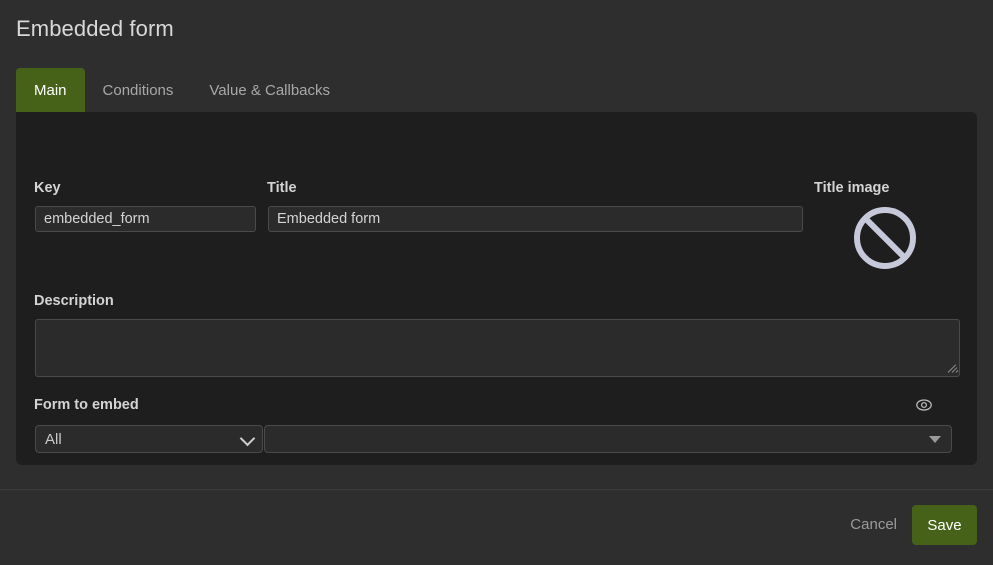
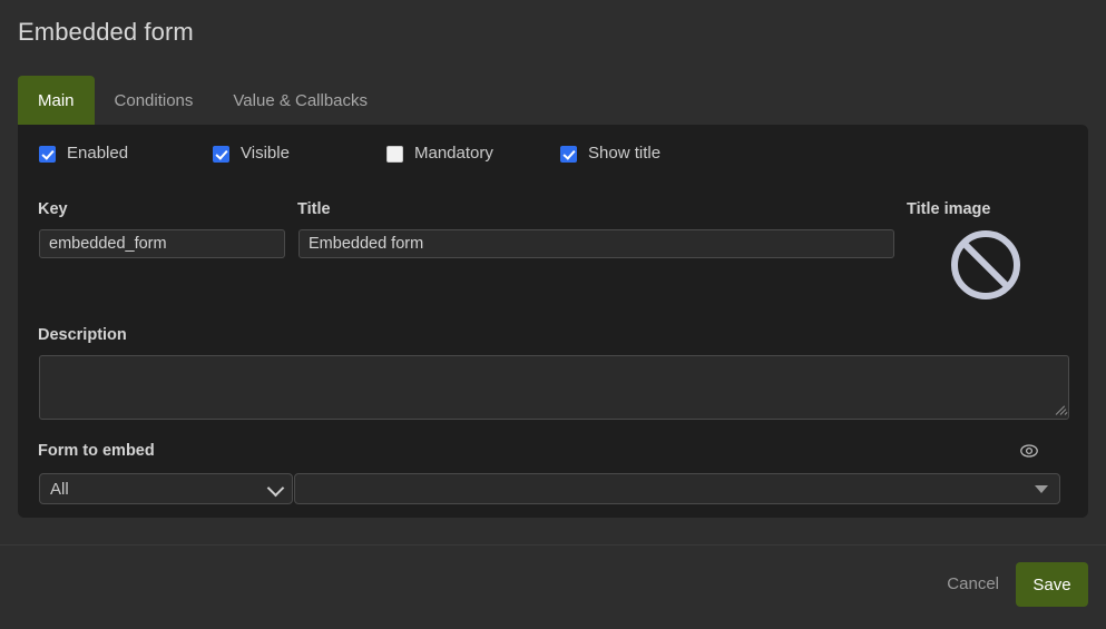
  Embedded form
  Main
  Conditions
  Value & Callbacks
+ Enabled
+ Visible
+ Mandatory
+ Show title
  Key
  embedded_form
  Title
  Embedded form
  Title image
  Description
  Form to embed
  All
  Cancel
  Save
